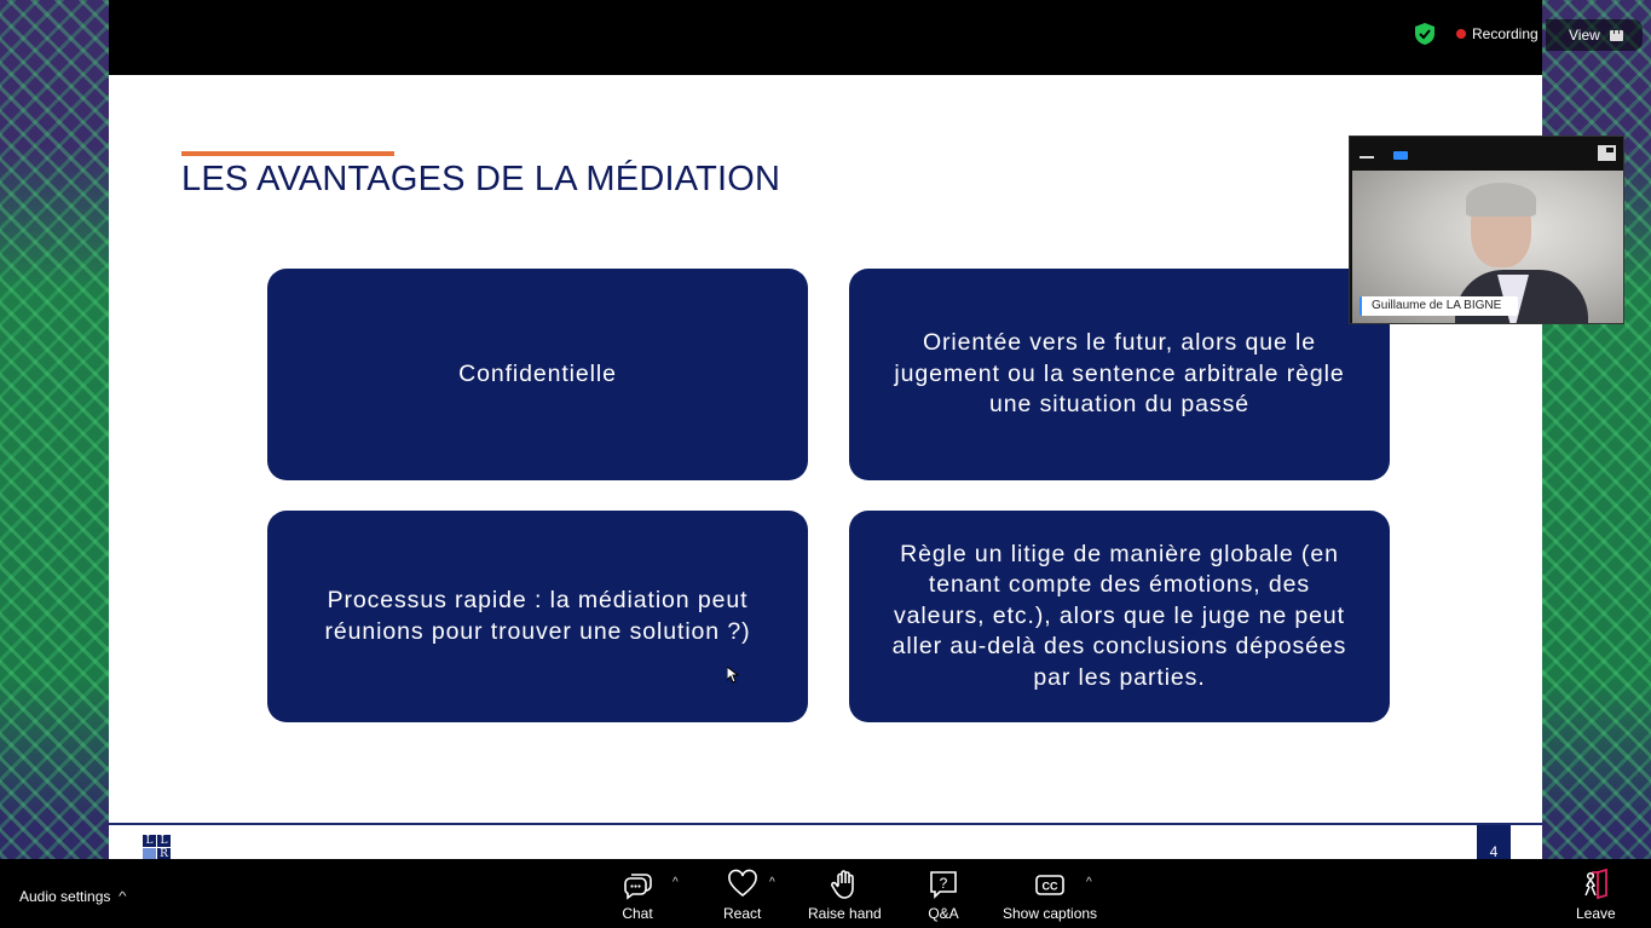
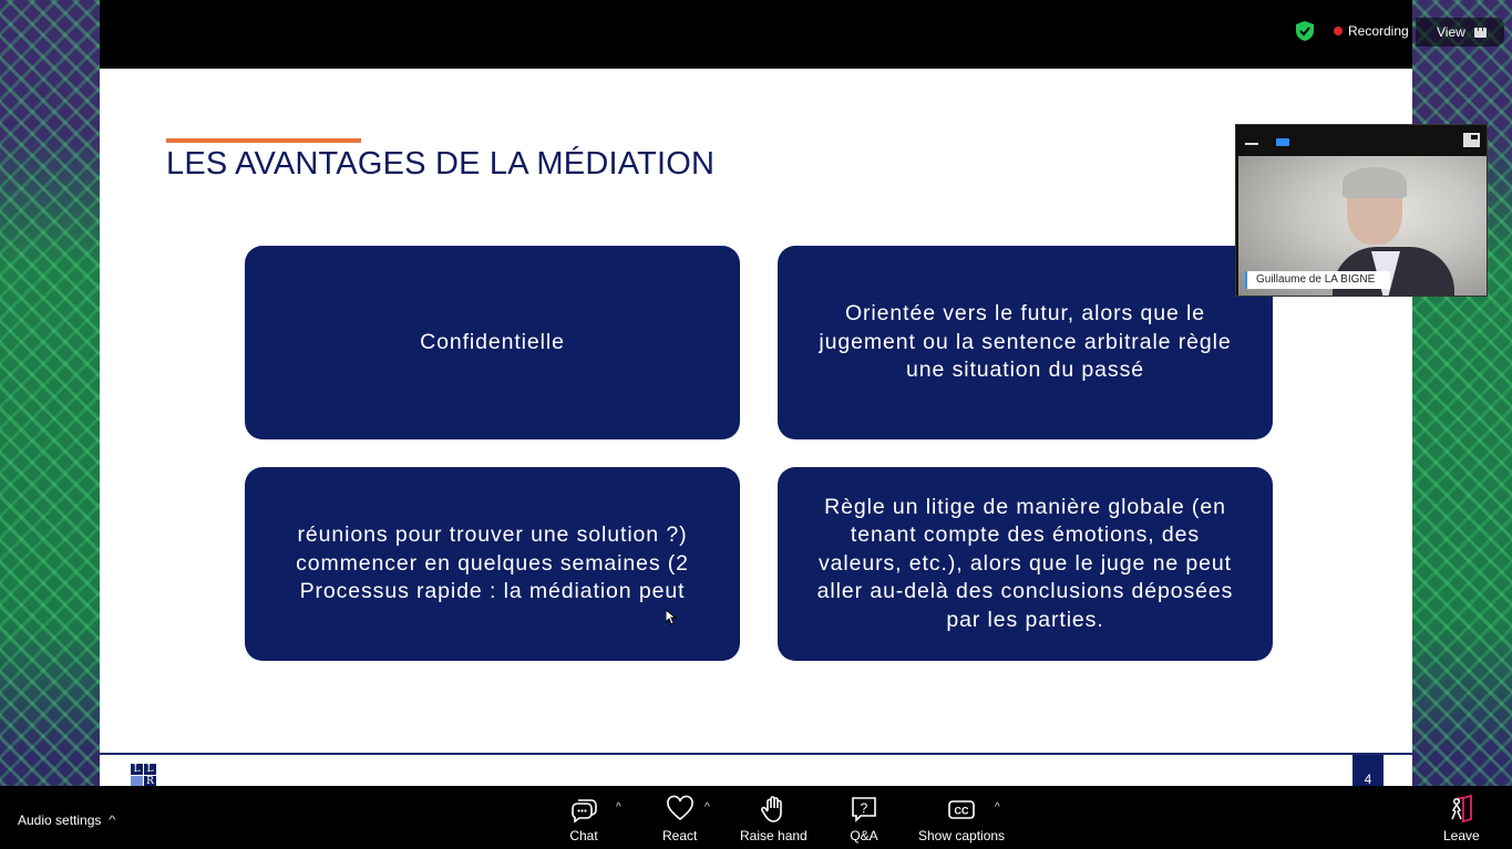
  Recording
  View
  LES AVANTAGES DE LA MÉDIATION
  Confidentielle
  Orientée vers le futur, alors que le
  jugement ou la sentence arbitrale règle
  une situation du passé
- Processus rapide : la médiation peut
+ réunions pour trouver une solution ?)
+ commencer en quelques semaines (2
- réunions pour trouver une solution ?)
+ Processus rapide : la médiation peut
  Règle un litige de manière globale (en
  tenant compte des émotions, des
  valeurs, etc.), alors que le juge ne peut
  aller au-delà des conclusions déposées
  par les parties.
  L
  L
  R
  4
  Guillaume de LA BIGNE
  Audio settings
  ^
  Chat
  ^
  React
  ^
  Raise hand
  ?
  Q&A
  CC
  Show captions
  ^
  Leave
